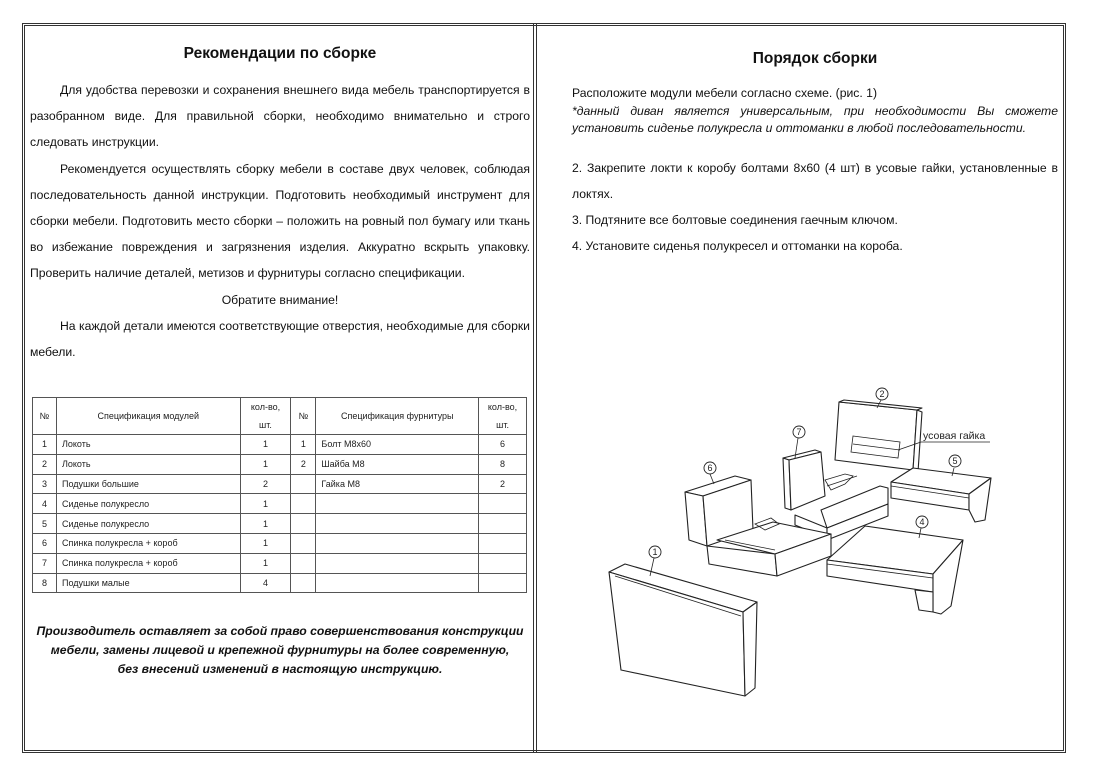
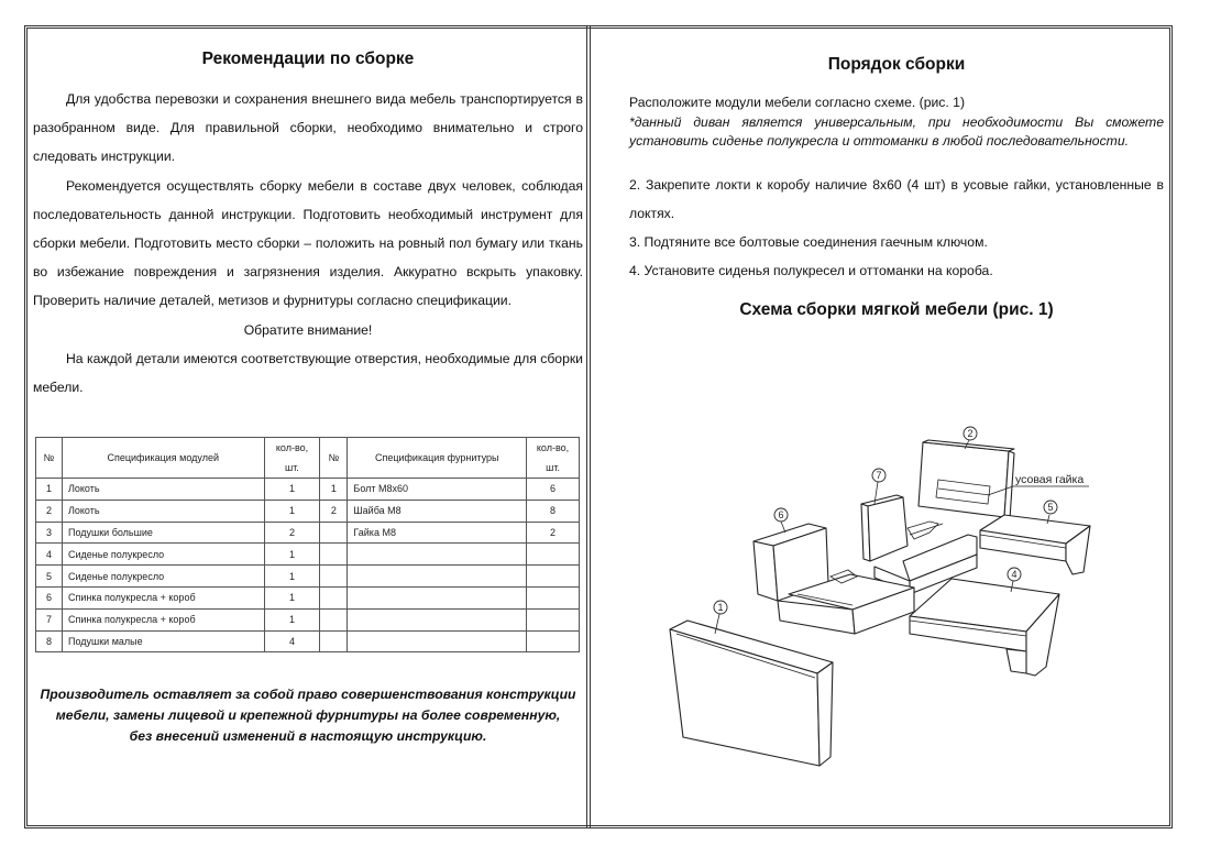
  Рекомендации по сборке
  Для удобства перевозки и сохранения внешнего вида мебель транспортируется в разобранном виде. Для правильной сборки, необходимо внимательно и строго следовать инструкции.
  Рекомендуется осуществлять сборку мебели в составе двух человек, соблюдая последовательность данной инструкции. Подготовить необходимый инструмент для сборки мебели. Подготовить место сборки – положить на ровный пол бумагу или ткань во избежание повреждения и загрязнения изделия. Аккуратно вскрыть упаковку. Проверить наличие деталей, метизов и фурнитуры согласно спецификации.
  Обратите внимание!
  На каждой детали имеются соответствующие отверстия, необходимые для сборки мебели.
  №	Спецификация модулей	кол-во, шт.	№	Спецификация фурнитуры	кол-во, шт.
  1	Локоть	1	1	Болт М8х60	6
  2	Локоть	1	2	Шайба М8	8
  3	Подушки большие	2		Гайка М8	2
  4	Сиденье полукресло	1
  5	Сиденье полукресло	1
  6	Спинка полукресла + короб	1
  7	Спинка полукресла + короб	1
  8	Подушки малые	4
  Производитель оставляет за собой право совершенствования конструкции
  мебели, замены лицевой и крепежной фурнитуры на более современную,
  без внесений изменений в настоящую инструкцию.
  Порядок сборки
  Расположите модули мебели согласно схеме. (рис. 1)
  *данный диван является универсальным, при необходимости Вы сможете установить сиденье полукресла и оттоманки в любой последовательности.
- 2. Закрепите локти к коробу болтами 8х60 (4 шт) в усовые гайки, установленные в локтях.
+ 2. Закрепите локти к коробу наличие 8х60 (4 шт) в усовые гайки, установленные в локтях.
  3. Подтяните все болтовые соединения гаечным ключом.
  4. Установите сиденья полукресел и оттоманки на короба.
+ Схема сборки мягкой мебели (рис. 1)
  усовая гайка
  2
  7
  5
  6
  4
  1
